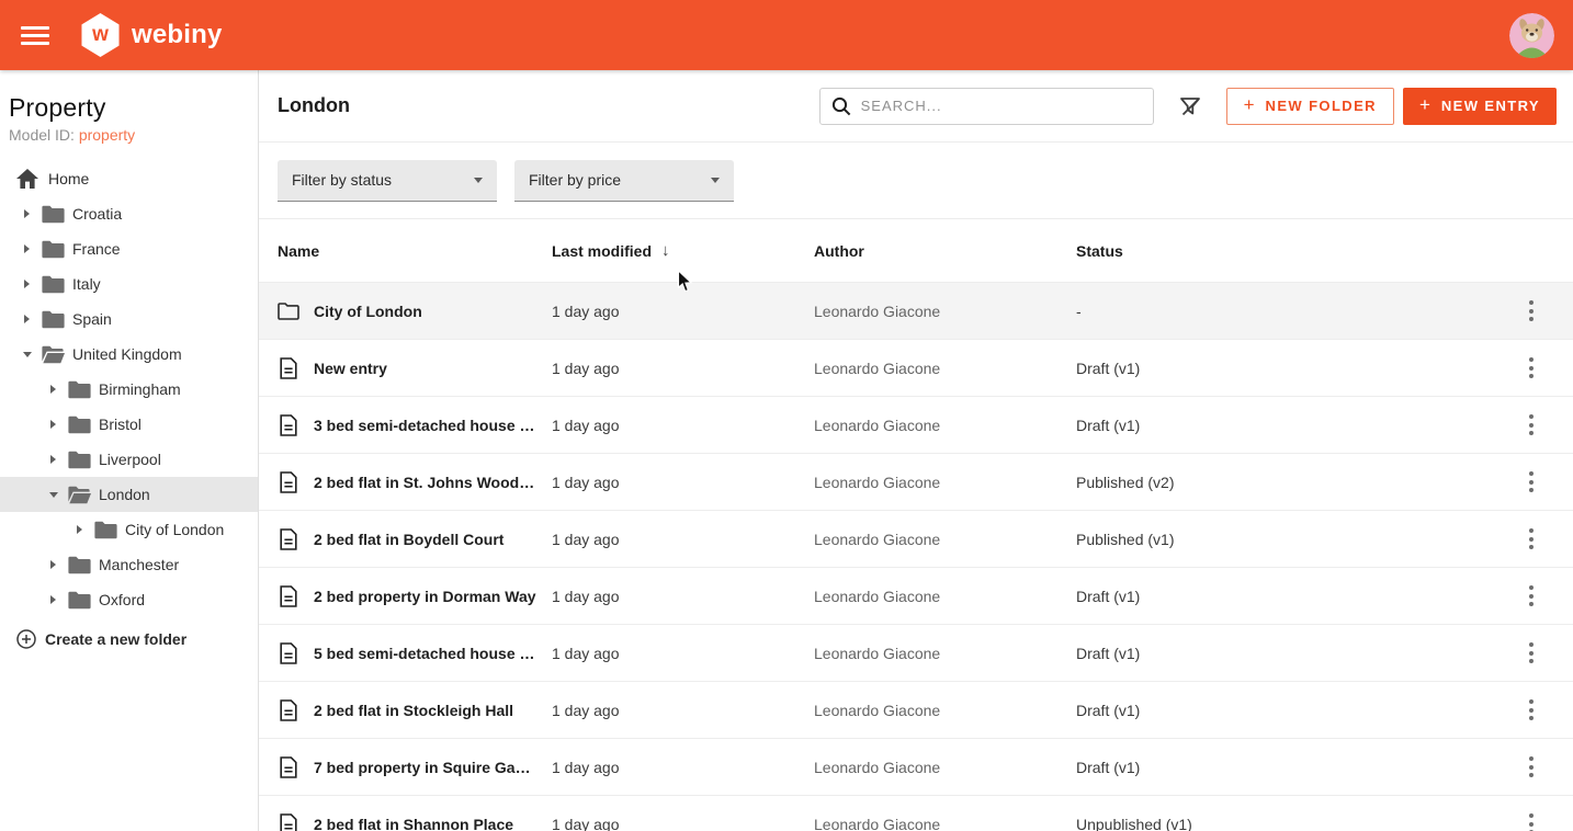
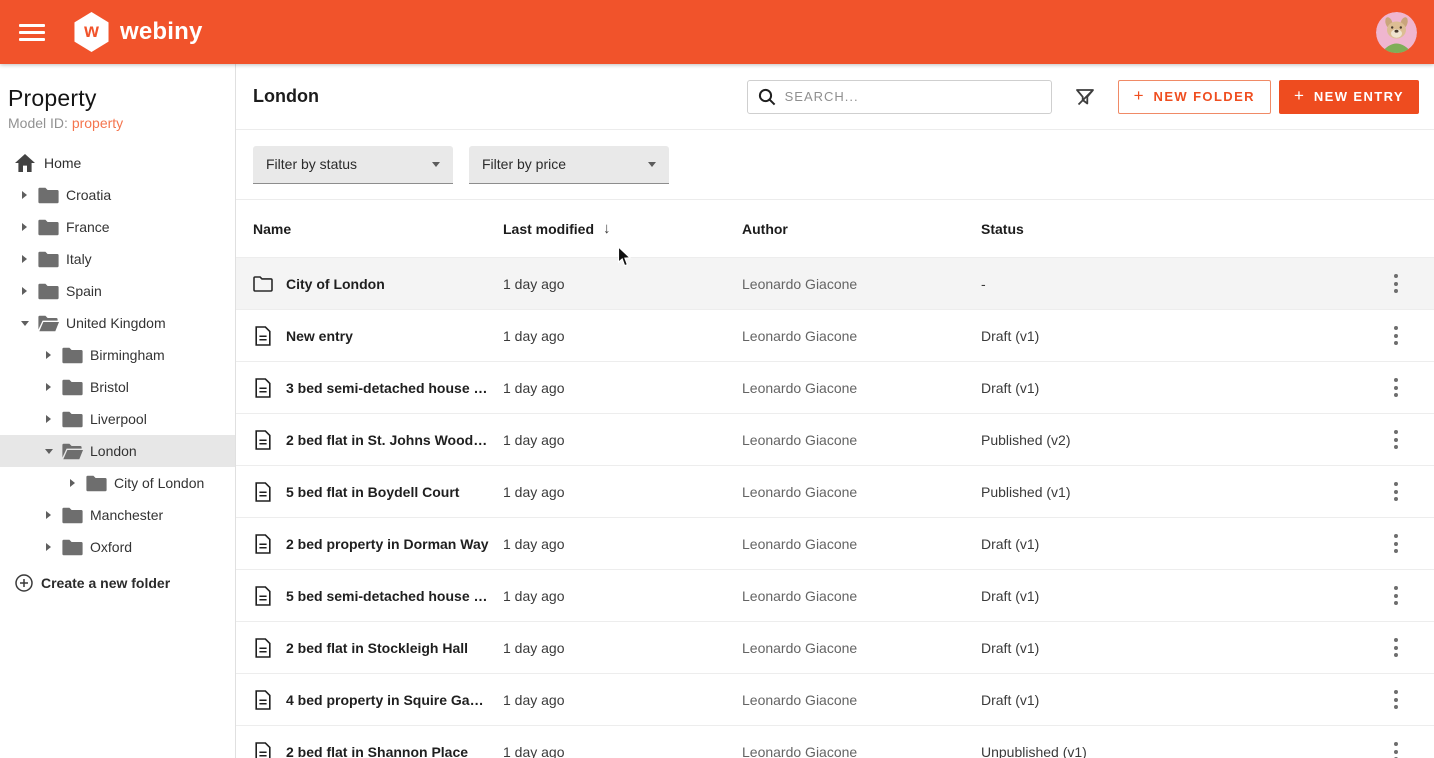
  w
  webiny
  Property
  Model ID: property
  Home
  Croatia
  France
  Italy
  Spain
  United Kingdom
  Birmingham
  Bristol
  Liverpool
  London
  City of London
  Manchester
  Oxford
  Create a new folder
  London
  SEARCH...
  +
  NEW FOLDER
  +
  NEW ENTRY
  Filter by status
  Filter by price
  Name
  Last modified
  ↓
  Author
  Status
  City of London
  1 day ago
  Leonardo Giacone
  -
  New entry
  1 day ago
  Leonardo Giacone
  Draft (v1)
  3 bed semi-detached house …
  1 day ago
  Leonardo Giacone
  Draft (v1)
  2 bed flat in St. Johns Wood …
  1 day ago
  Leonardo Giacone
  Published (v2)
- 2 bed flat in Boydell Court
+ 5 bed flat in Boydell Court
  1 day ago
  Leonardo Giacone
  Published (v1)
  2 bed property in Dorman Way
  1 day ago
  Leonardo Giacone
  Draft (v1)
  5 bed semi-detached house …
  1 day ago
  Leonardo Giacone
  Draft (v1)
  2 bed flat in Stockleigh Hall
  1 day ago
  Leonardo Giacone
  Draft (v1)
- 7 bed property in Squire Gar…
+ 4 bed property in Squire Gar…
  1 day ago
  Leonardo Giacone
  Draft (v1)
  2 bed flat in Shannon Place
  1 day ago
  Leonardo Giacone
  Unpublished (v1)
